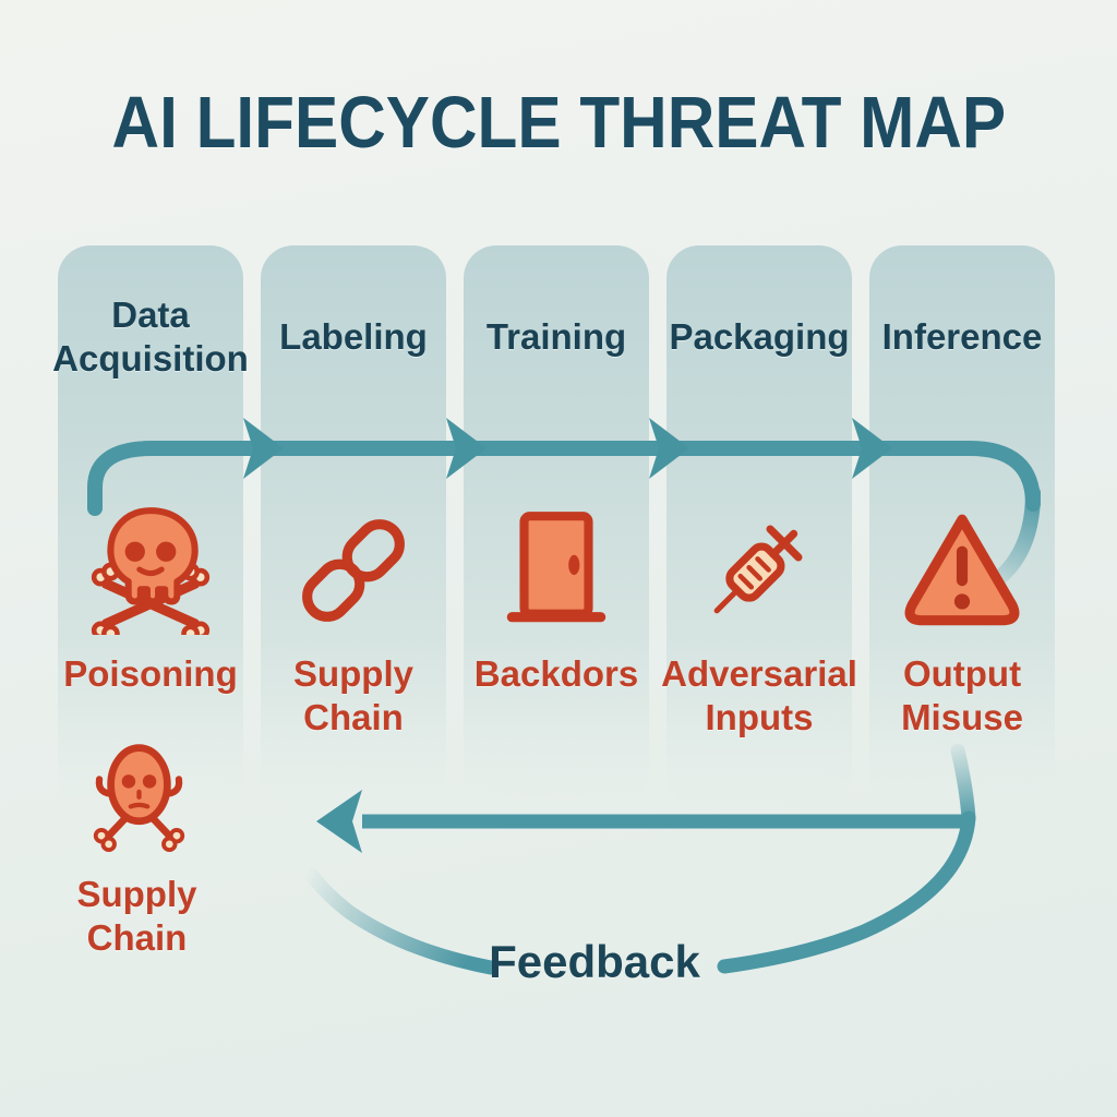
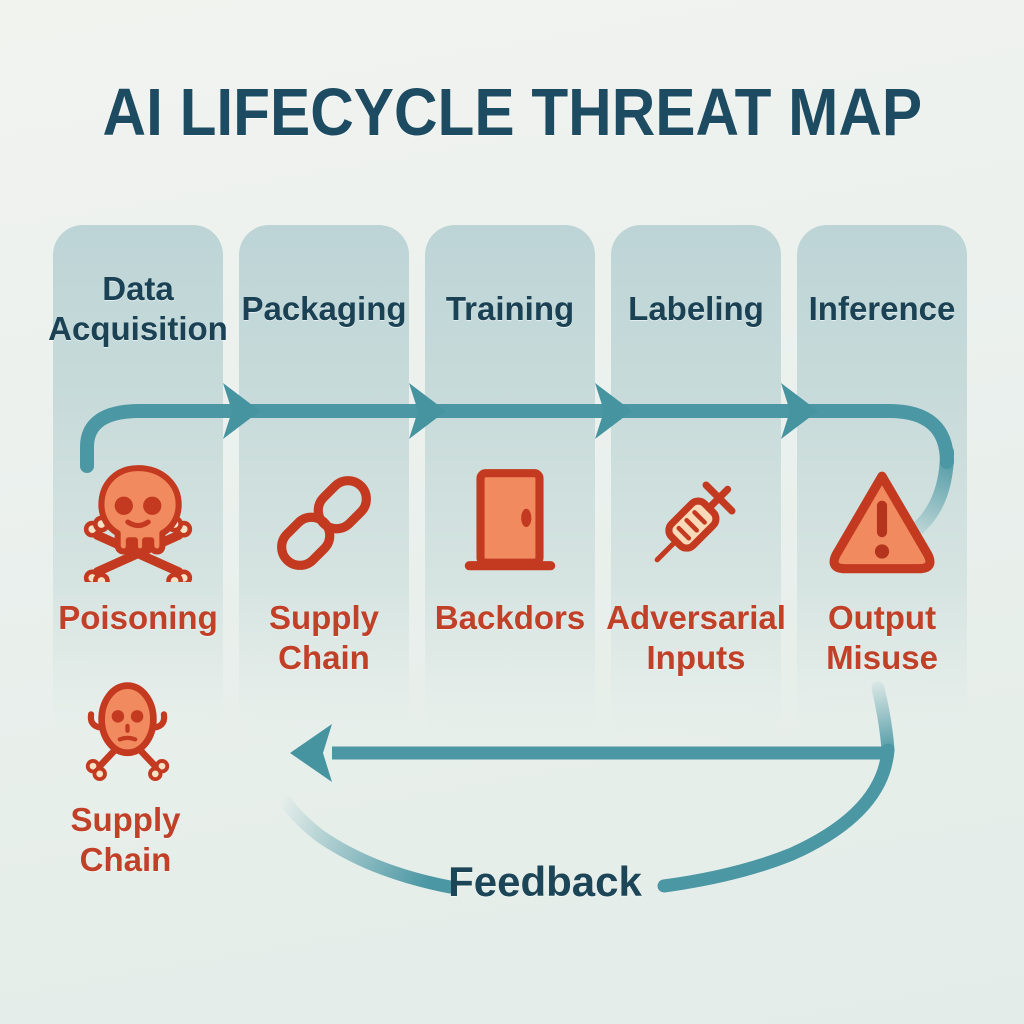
  AI LIFECYCLE THREAT MAP
  Data Acquisition
- Labeling
+ Packaging
  Training
- Packaging
+ Labeling
  Inference
  Poisoning
  Supply Chain
  Backdors
  Adversarial Inputs
  Output Misuse
  Supply Chain
  Feedback
